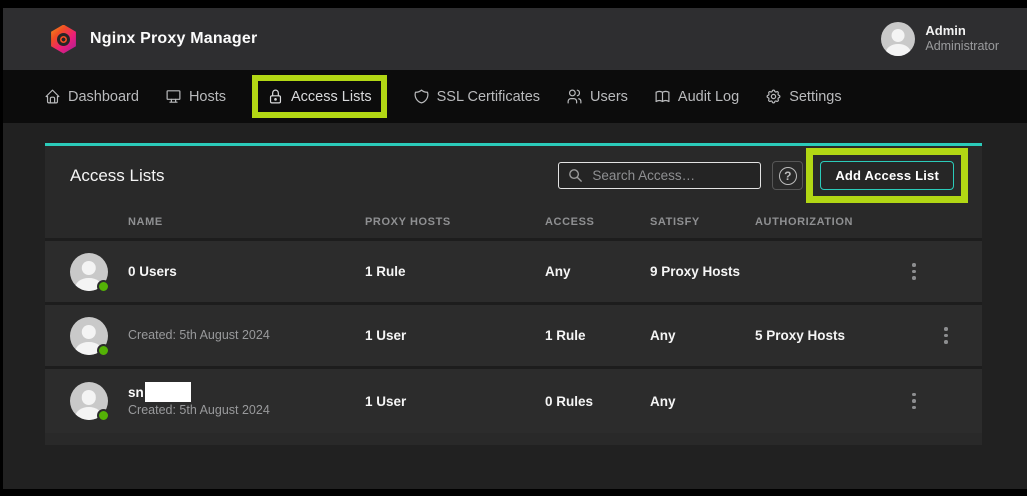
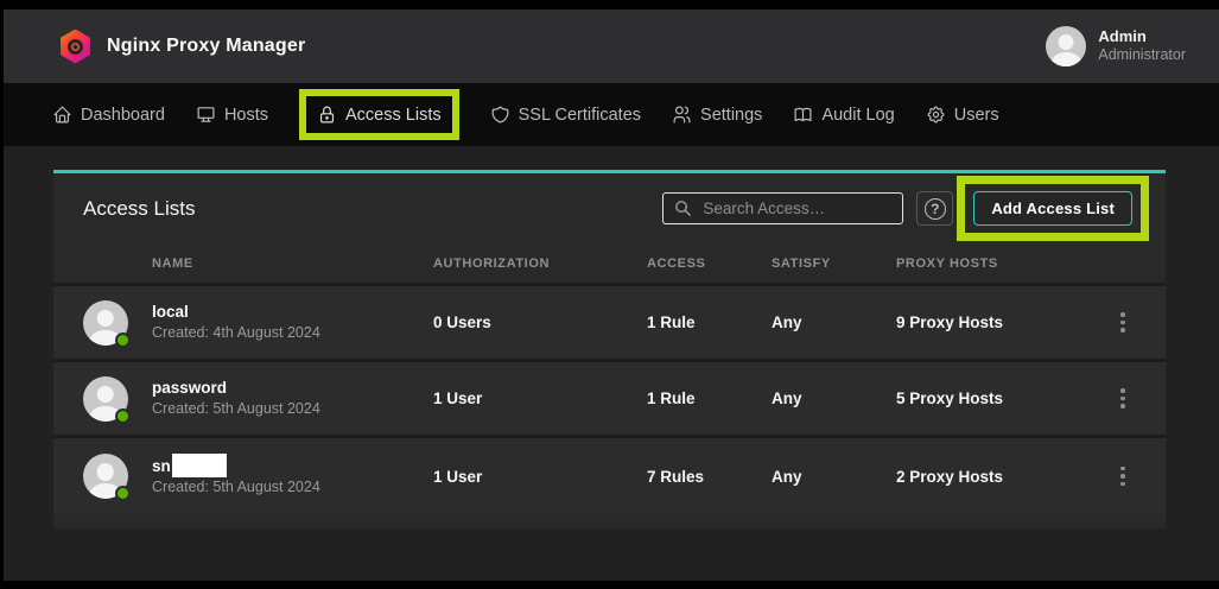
  Nginx Proxy Manager
  Admin
  Administrator
  Dashboard
  Hosts
  Access Lists
  SSL Certificates
- Users
+ Settings
  Audit Log
- Settings
+ Users
  Access Lists
  Search Access…
  ?
  Add Access List
  NAME
- PROXY HOSTS
+ AUTHORIZATION
  ACCESS
  SATISFY
- AUTHORIZATION
+ PROXY HOSTS
+ local
+ Created: 4th August 2024
  0 Users
  1 Rule
  Any
  9 Proxy Hosts
+ password
  Created: 5th August 2024
  1 User
  1 Rule
  Any
  5 Proxy Hosts
  sn
  Created: 5th August 2024
  1 User
- 0 Rules
+ 7 Rules
  Any
+ 2 Proxy Hosts
